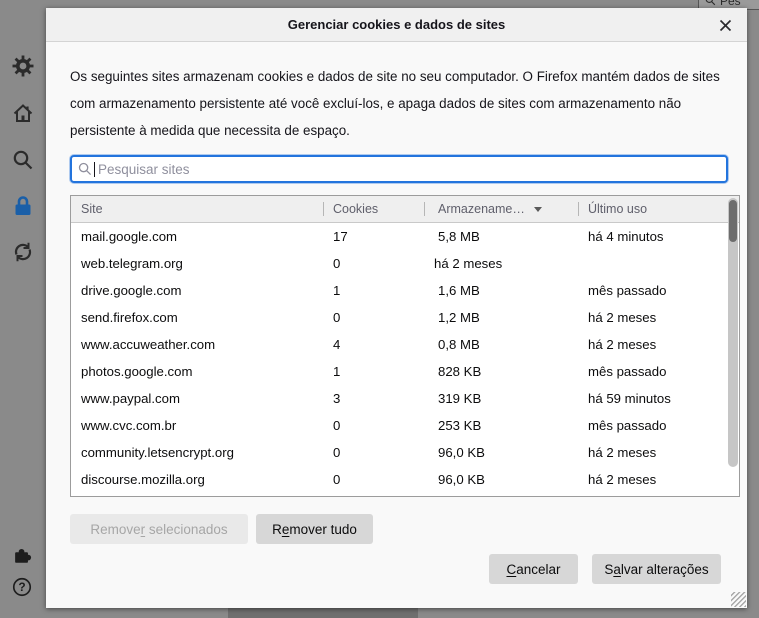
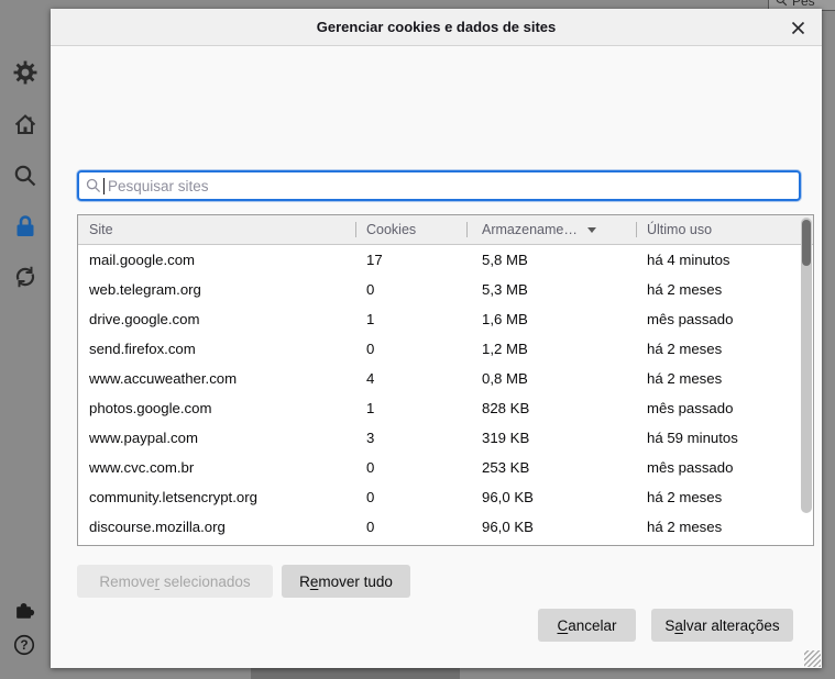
  Pes
  ?
  Gerenciar cookies e dados de sites
- Os seguintes sites armazenam cookies e dados de site no seu computador. O Firefox mantém dados de sites com armazenamento persistente até você excluí-los, e apaga dados de sites com armazenamento não persistente à medida que necessita de espaço.
  Pesquisar sites
  Site
  Cookies
  Armazename…
  Último uso
  mail.google.com
  17
  5,8 MB
  há 4 minutos
  web.telegram.org
  0
+ 5,3 MB
  há 2 meses
  drive.google.com
  1
  1,6 MB
  mês passado
  send.firefox.com
  0
  1,2 MB
  há 2 meses
  www.accuweather.com
  4
  0,8 MB
  há 2 meses
  photos.google.com
  1
  828 KB
  mês passado
  www.paypal.com
  3
  319 KB
  há 59 minutos
  www.cvc.com.br
  0
  253 KB
  mês passado
  community.letsencrypt.org
  0
  96,0 KB
  há 2 meses
  discourse.mozilla.org
  0
  96,0 KB
  há 2 meses
  Remover selecionados
  Remover tudo
  Cancelar
  Salvar alterações
